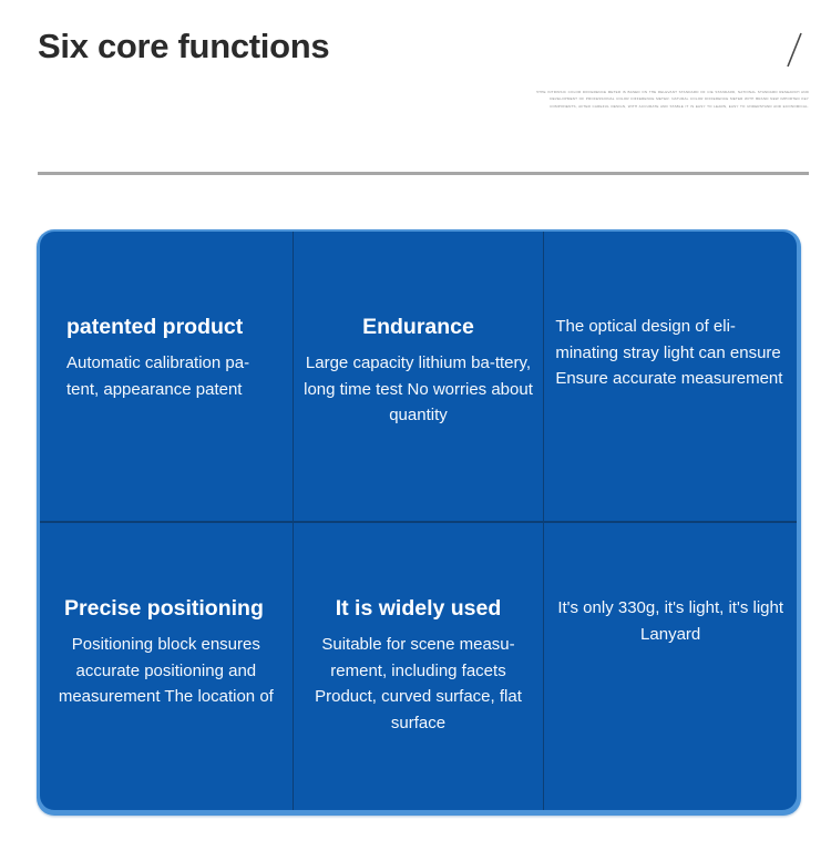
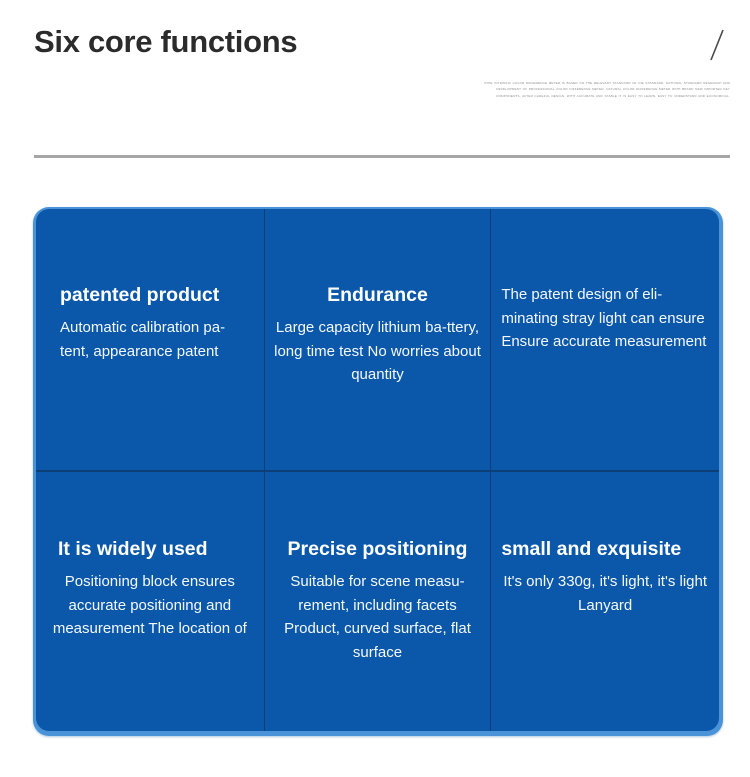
  Six core functions
  patented product
  Automatic calibration pa-tent, appearance patent
  Endurance
  Large capacity lithium ba-ttery, long time test No worries about quantity
- The optical design of eli-minating stray light can ensure Ensure accurate measurement
+ The patent design of eli-minating stray light can ensure Ensure accurate measurement
- Precise positioning
+ It is widely used
  Positioning block ensures accurate positioning and measurement The location of
- It is widely used
+ Precise positioning
  Suitable for scene measu-rement, including facets Product, curved surface, flat surface
+ small and exquisite
  It's only 330g, it's light, it's light Lanyard
